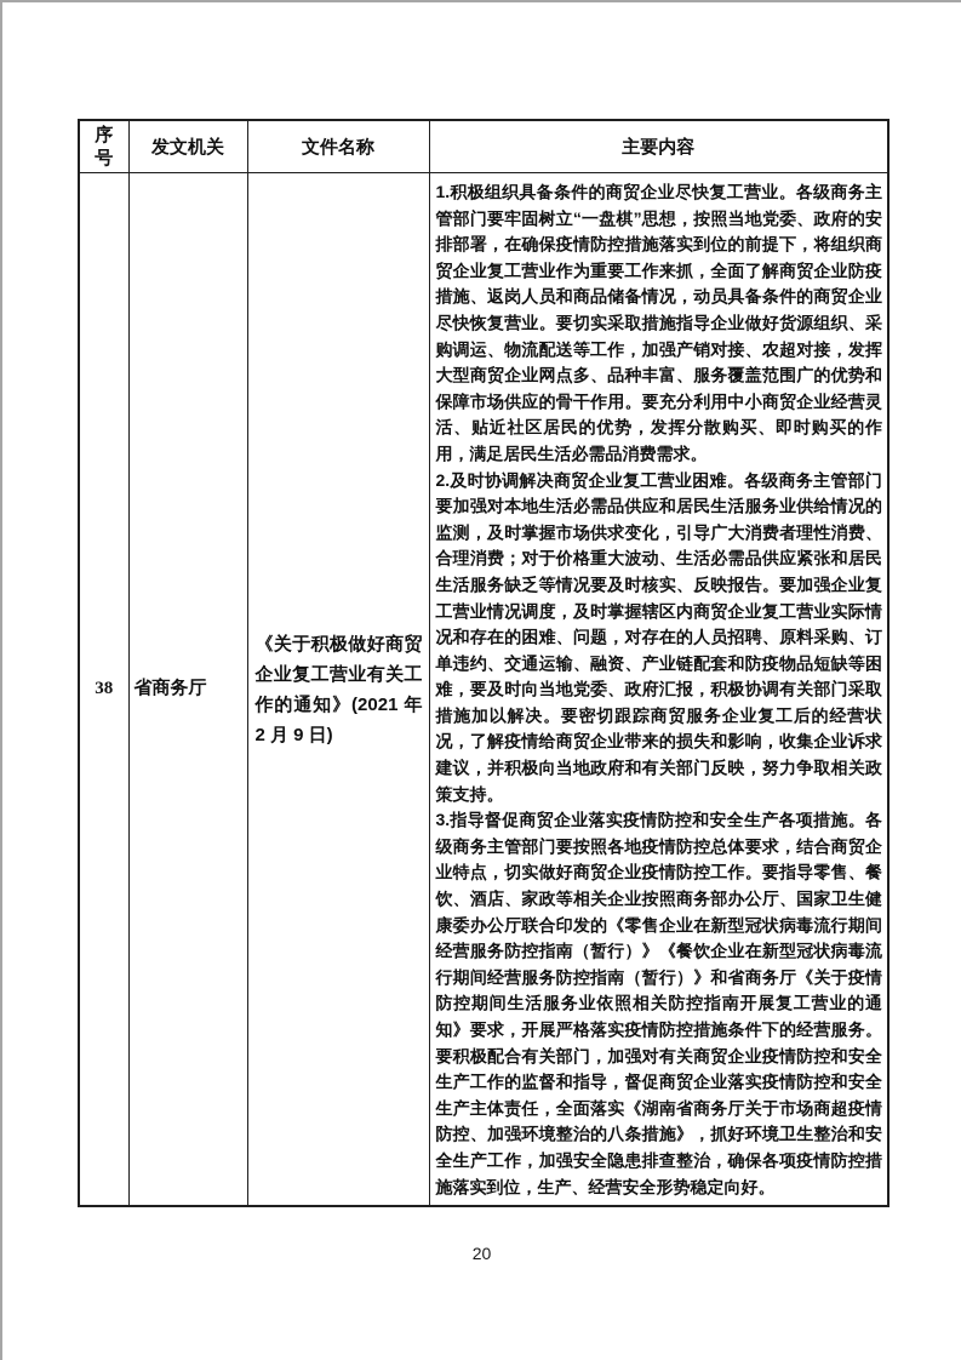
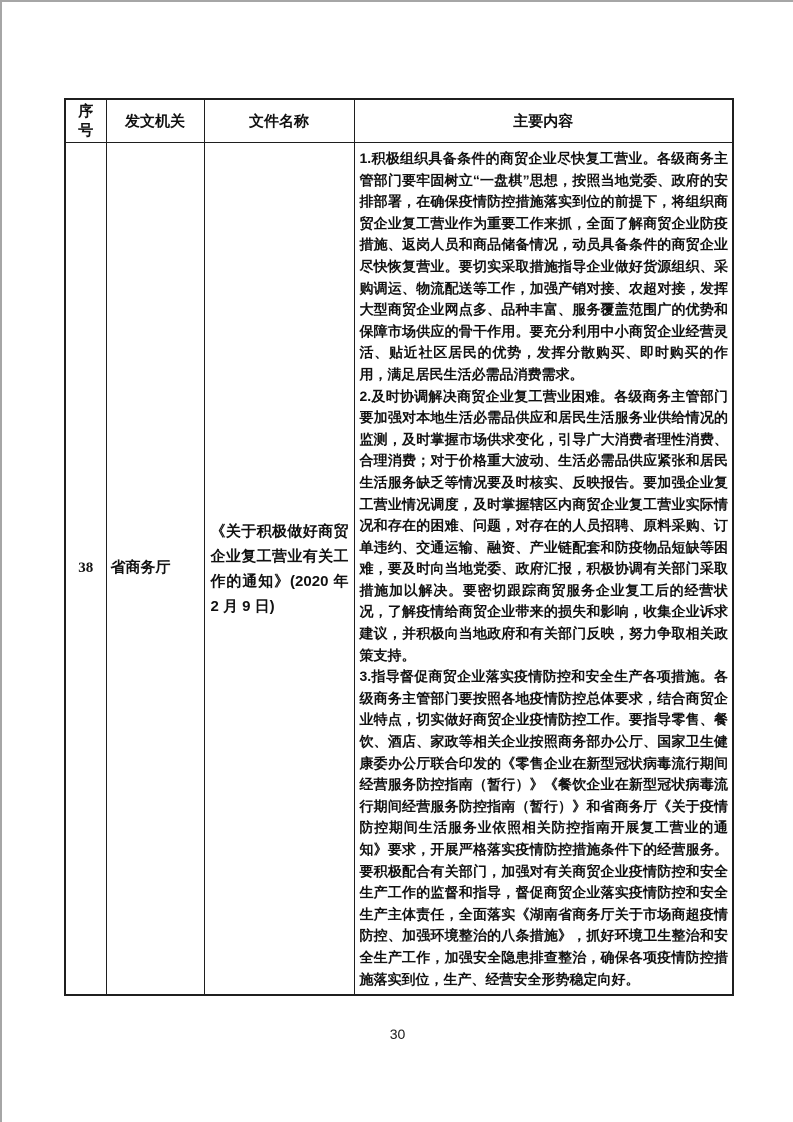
  序号	发文机关	文件名称	主要内容
- 38	省商务厅	《关于积极做好商贸企业复工营业有关工作的通知》(2021 年 2 月 9 日)	1.积极组织具备条件的商贸企业尽快复工营业。各级商务主管部门要牢固树立“一盘棋”思想，按照当地党委、政府的安排部署，在确保疫情防控措施落实到位的前提下，将组织商贸企业复工营业作为重要工作来抓，全面了解商贸企业防疫措施、返岗人员和商品储备情况，动员具备条件的商贸企业尽快恢复营业。要切实采取措施指导企业做好货源组织、采购调运、物流配送等工作，加强产销对接、农超对接，发挥大型商贸企业网点多、品种丰富、服务覆盖范围广的优势和保障市场供应的骨干作用。要充分利用中小商贸企业经营灵活、贴近社区居民的优势，发挥分散购买、即时购买的作用，满足居民生活必需品消费需求。 2.及时协调解决商贸企业复工营业困难。各级商务主管部门要加强对本地生活必需品供应和居民生活服务业供给情况的监测，及时掌握市场供求变化，引导广大消费者理性消费、合理消费；对于价格重大波动、生活必需品供应紧张和居民生活服务缺乏等情况要及时核实、反映报告。要加强企业复工营业情况调度，及时掌握辖区内商贸企业复工营业实际情况和存在的困难、问题，对存在的人员招聘、原料采购、订单违约、交通运输、融资、产业链配套和防疫物品短缺等困难，要及时向当地党委、政府汇报，积极协调有关部门采取措施加以解决。要密切跟踪商贸服务企业复工后的经营状况，了解疫情给商贸企业带来的损失和影响，收集企业诉求建议，并积极向当地政府和有关部门反映，努力争取相关政策支持。 3.指导督促商贸企业落实疫情防控和安全生产各项措施。各级商务主管部门要按照各地疫情防控总体要求，结合商贸企业特点，切实做好商贸企业疫情防控工作。要指导零售、餐饮、酒店、家政等相关企业按照商务部办公厅、国家卫生健康委办公厅联合印发的《零售企业在新型冠状病毒流行期间经营服务防控指南（暂行）》《餐饮企业在新型冠状病毒流行期间经营服务防控指南（暂行）》和省商务厅《关于疫情防控期间生活服务业依照相关防控指南开展复工营业的通知》要求，开展严格落实疫情防控措施条件下的经营服务。要积极配合有关部门，加强对有关商贸企业疫情防控和安全生产工作的监督和指导，督促商贸企业落实疫情防控和安全生产主体责任，全面落实《湖南省商务厅关于市场商超疫情防控、加强环境整治的八条措施》，抓好环境卫生整治和安全生产工作，加强安全隐患排查整治，确保各项疫情防控措施落实到位，生产、经营安全形势稳定向好。
+ 38	省商务厅	《关于积极做好商贸企业复工营业有关工作的通知》(2020 年 2 月 9 日)	1.积极组织具备条件的商贸企业尽快复工营业。各级商务主管部门要牢固树立“一盘棋”思想，按照当地党委、政府的安排部署，在确保疫情防控措施落实到位的前提下，将组织商贸企业复工营业作为重要工作来抓，全面了解商贸企业防疫措施、返岗人员和商品储备情况，动员具备条件的商贸企业尽快恢复营业。要切实采取措施指导企业做好货源组织、采购调运、物流配送等工作，加强产销对接、农超对接，发挥大型商贸企业网点多、品种丰富、服务覆盖范围广的优势和保障市场供应的骨干作用。要充分利用中小商贸企业经营灵活、贴近社区居民的优势，发挥分散购买、即时购买的作用，满足居民生活必需品消费需求。 2.及时协调解决商贸企业复工营业困难。各级商务主管部门要加强对本地生活必需品供应和居民生活服务业供给情况的监测，及时掌握市场供求变化，引导广大消费者理性消费、合理消费；对于价格重大波动、生活必需品供应紧张和居民生活服务缺乏等情况要及时核实、反映报告。要加强企业复工营业情况调度，及时掌握辖区内商贸企业复工营业实际情况和存在的困难、问题，对存在的人员招聘、原料采购、订单违约、交通运输、融资、产业链配套和防疫物品短缺等困难，要及时向当地党委、政府汇报，积极协调有关部门采取措施加以解决。要密切跟踪商贸服务企业复工后的经营状况，了解疫情给商贸企业带来的损失和影响，收集企业诉求建议，并积极向当地政府和有关部门反映，努力争取相关政策支持。 3.指导督促商贸企业落实疫情防控和安全生产各项措施。各级商务主管部门要按照各地疫情防控总体要求，结合商贸企业特点，切实做好商贸企业疫情防控工作。要指导零售、餐饮、酒店、家政等相关企业按照商务部办公厅、国家卫生健康委办公厅联合印发的《零售企业在新型冠状病毒流行期间经营服务防控指南（暂行）》《餐饮企业在新型冠状病毒流行期间经营服务防控指南（暂行）》和省商务厅《关于疫情防控期间生活服务业依照相关防控指南开展复工营业的通知》要求，开展严格落实疫情防控措施条件下的经营服务。要积极配合有关部门，加强对有关商贸企业疫情防控和安全生产工作的监督和指导，督促商贸企业落实疫情防控和安全生产主体责任，全面落实《湖南省商务厅关于市场商超疫情防控、加强环境整治的八条措施》，抓好环境卫生整治和安全生产工作，加强安全隐患排查整治，确保各项疫情防控措施落实到位，生产、经营安全形势稳定向好。
- 20
+ 30
